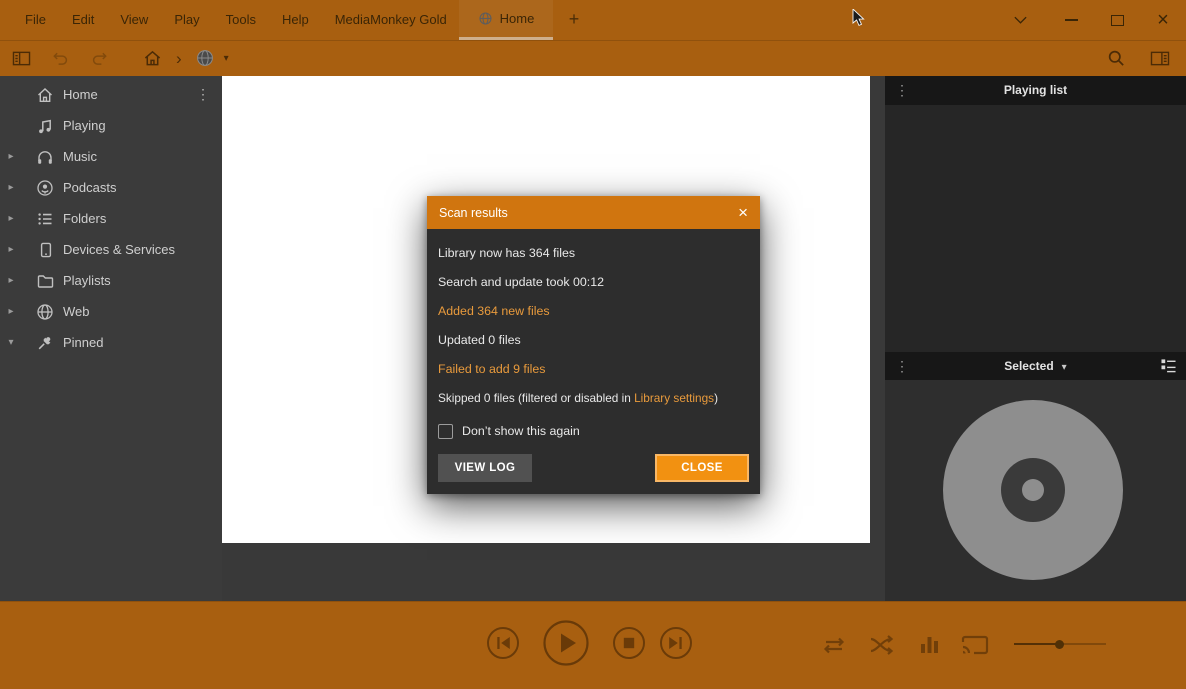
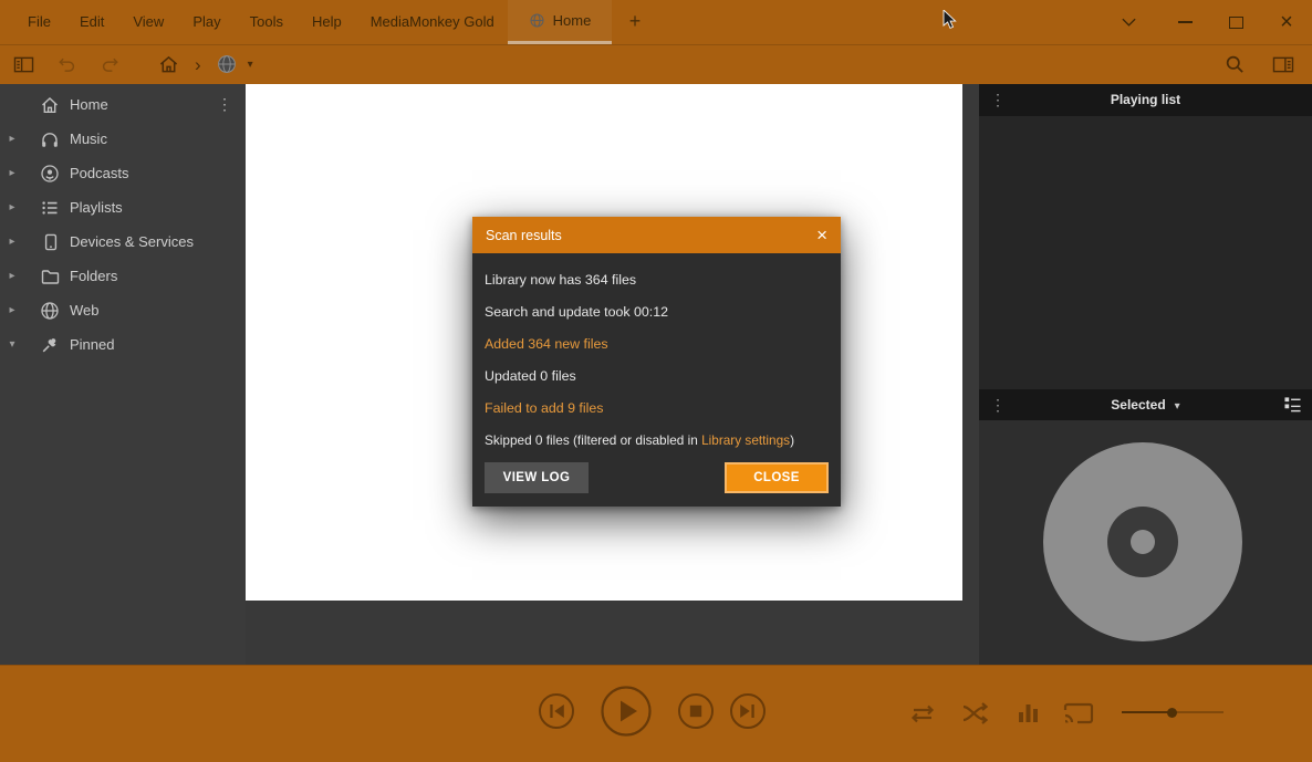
  File
  Edit
  View
  Play
  Tools
  Help
  MediaMonkey Gold
  Home
  +
  ×
  ›
  ▾
  Home
  ⋮
- Playing
  ▸
  Music
  ▸
  Podcasts
  ▸
- Folders
+ Playlists
  ▸
  Devices & Services
  ▸
- Playlists
+ Folders
  ▸
  Web
  ▾
  Pinned
  ⋮
  Playing list
  ⋮
  Selected ▾
  Scan results
  ×
  Library now has 364 files
  Search and update took 00:12
  Added 364 new files
  Updated 0 files
  Failed to add 9 files
  Skipped 0 files (filtered or disabled in
  Library settings
  )
- Don’t show this again
  VIEW LOG
  CLOSE
